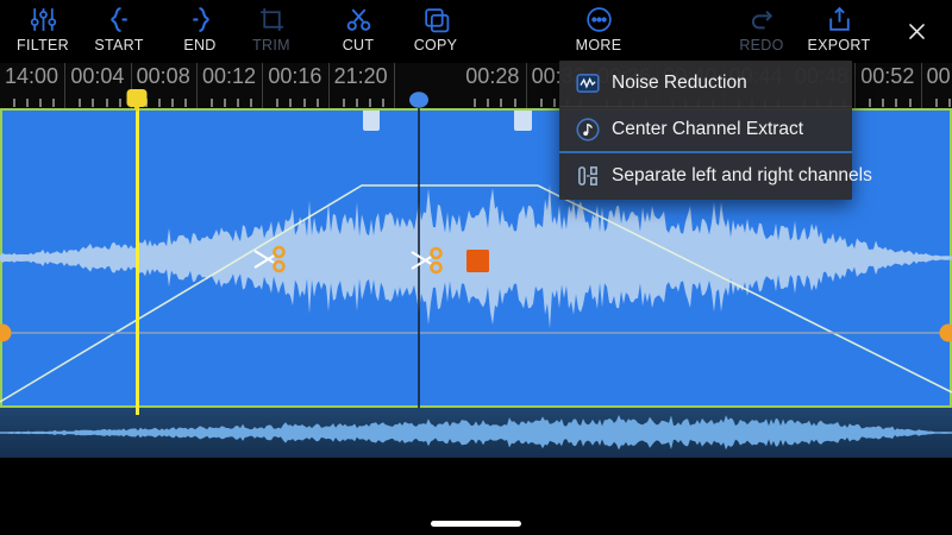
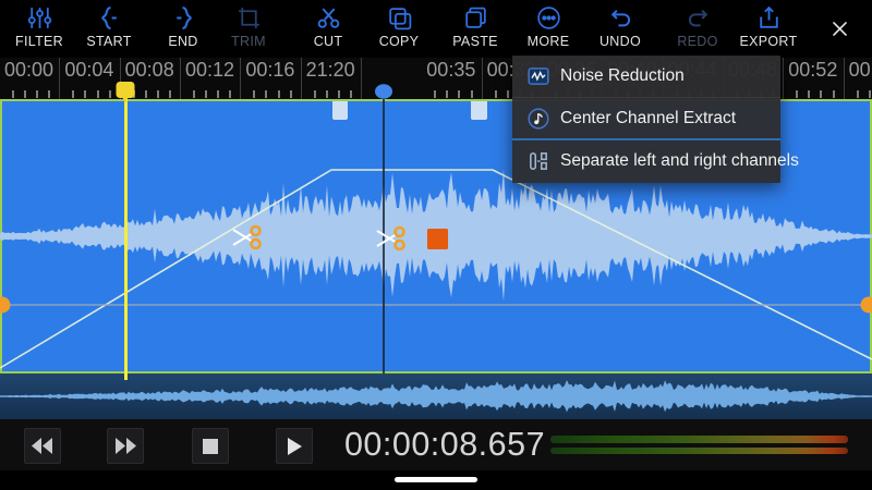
  FILTER
  START
  END
  TRIM
  CUT
  COPY
+ PASTE
  MORE
+ UNDO
  REDO
  EXPORT
- 14:00
+ 00:00
  00:04
  00:08
  00:12
  00:16
  21:20
- 00:28
+ 00:35
  00:52
  Noise Reduction
  Center Channel Extract
  Separate left and right channels
+ 00:00:08.657
